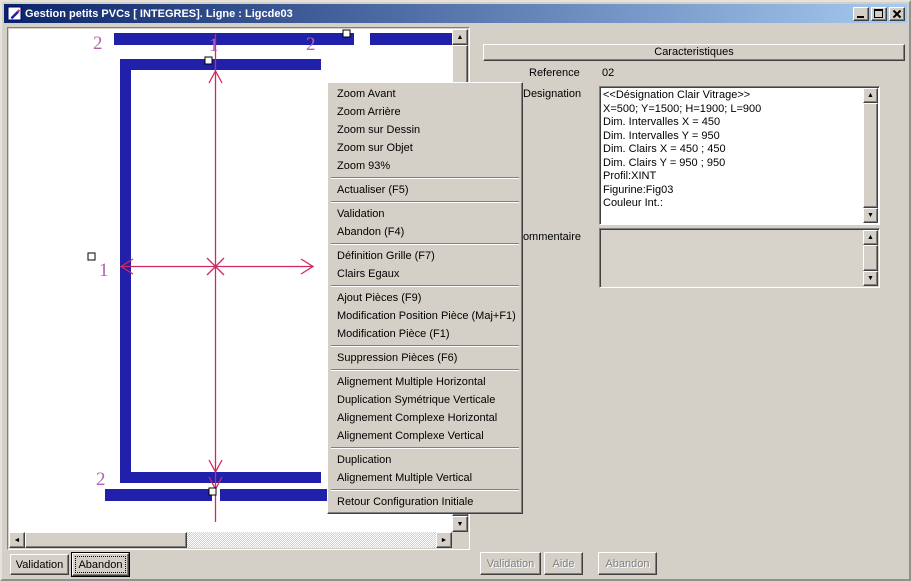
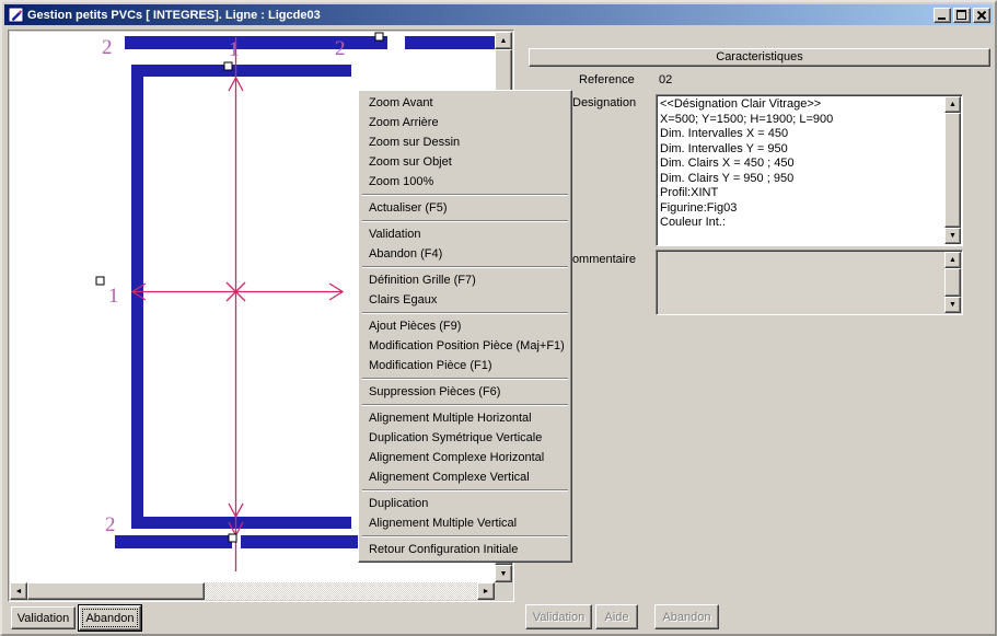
  Gestion petits PVCs [ INTEGRES]. Ligne : Ligcde03
  2
  1
  2
  1
  2
  Caracteristiques
  Reference
  02
  Designation
  <<Désignation Clair Vitrage>>
  X=500; Y=1500; H=1900; L=900
  Dim. Intervalles X = 450
  Dim. Intervalles Y = 950
  Dim. Clairs X = 450 ; 450
  Dim. Clairs Y = 950 ; 950
  Profil:XINT
  Figurine:Fig03
  Couleur Int.:
  ommentaire
  Zoom Avant
  Zoom Arrière
  Zoom sur Dessin
  Zoom sur Objet
- Zoom 93%
+ Zoom 100%
  Actualiser (F5)
  Validation
  Abandon (F4)
  Définition Grille (F7)
  Clairs Egaux
  Ajout Pièces (F9)
  Modification Position Pièce (Maj+F1)
  Modification Pièce (F1)
  Suppression Pièces (F6)
  Alignement Multiple Horizontal
  Duplication Symétrique Verticale
  Alignement Complexe Horizontal
  Alignement Complexe Vertical
  Duplication
  Alignement Multiple Vertical
  Retour Configuration Initiale
  Validation
  Abandon
  Validation
  Aide
  Abandon
